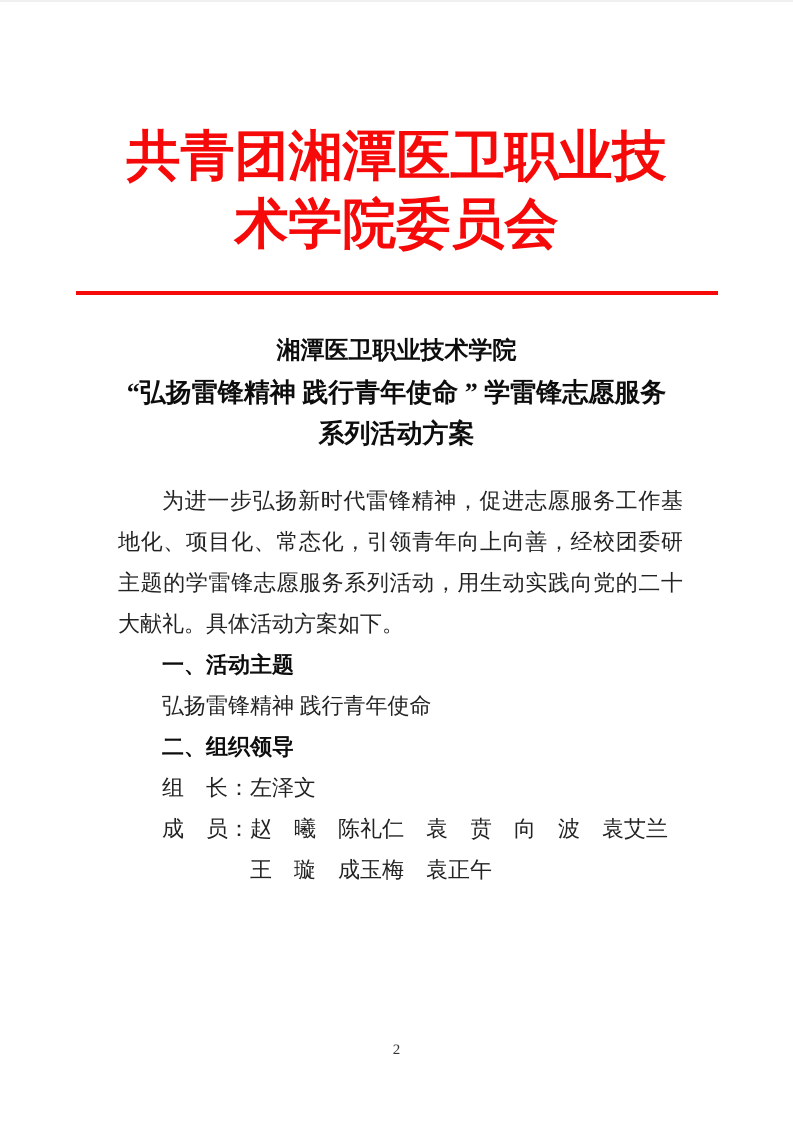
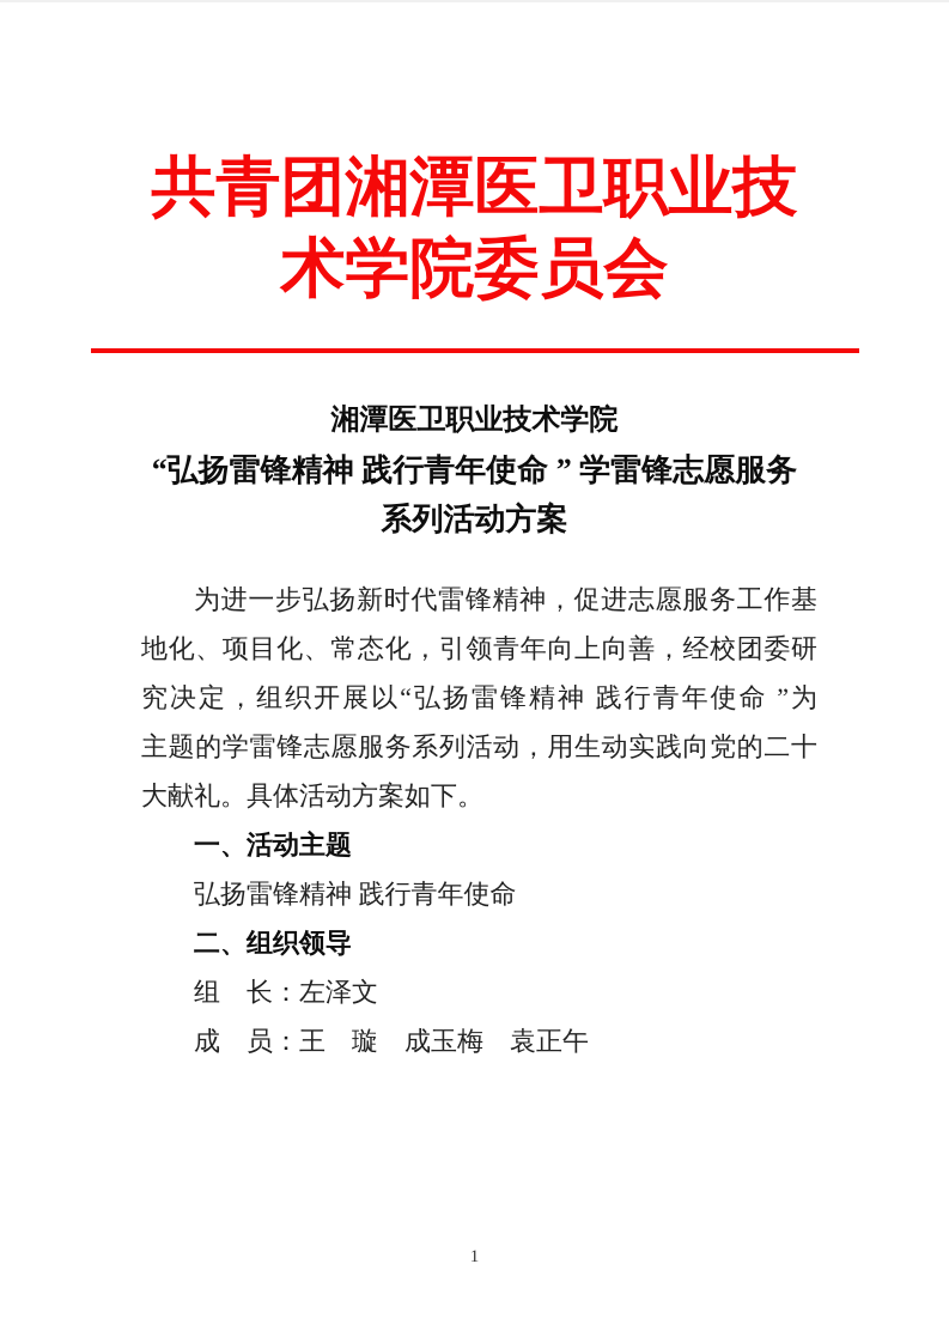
  共青团湘潭医卫职业技
  术学院委员会
  湘潭医卫职业技术学院
  “弘扬雷锋精神 践行青年使命 ” 学雷锋志愿服务
  系列活动方案
  为进一步弘扬新时代雷锋精神，促进志愿服务工作基
  地化、项目化、常态化，引领青年向上向善，经校团委研
+ 究决定，组织开展以“弘扬雷锋精神 践行青年使命 ”为
  主题的学雷锋志愿服务系列活动，用生动实践向党的二十
  大献礼。具体活动方案如下。
  一、活动主题
  弘扬雷锋精神 践行青年使命
  二、组织领导
  组 长：
  左泽文
  成 员：
- 赵 曦 陈礼仁 袁 贲 向 波 袁艾兰
  王 璇 成玉梅 袁正午
- 2
+ 1
